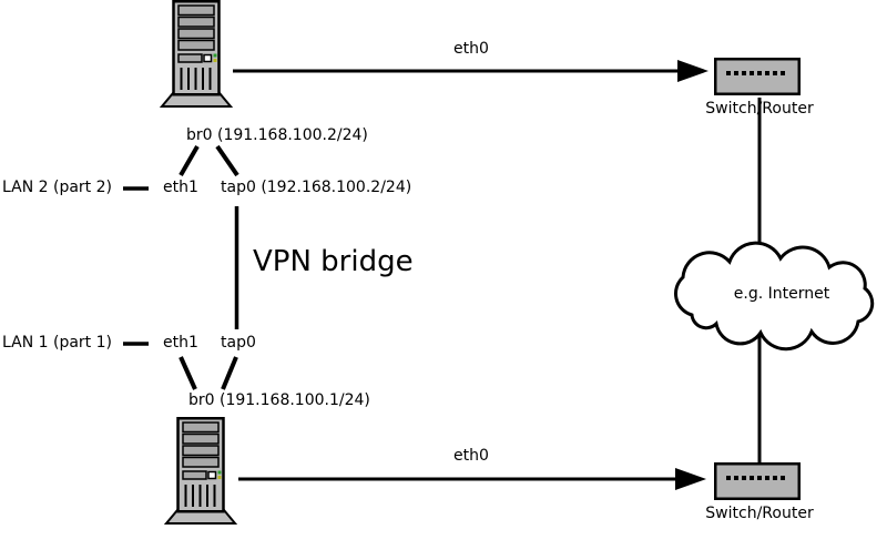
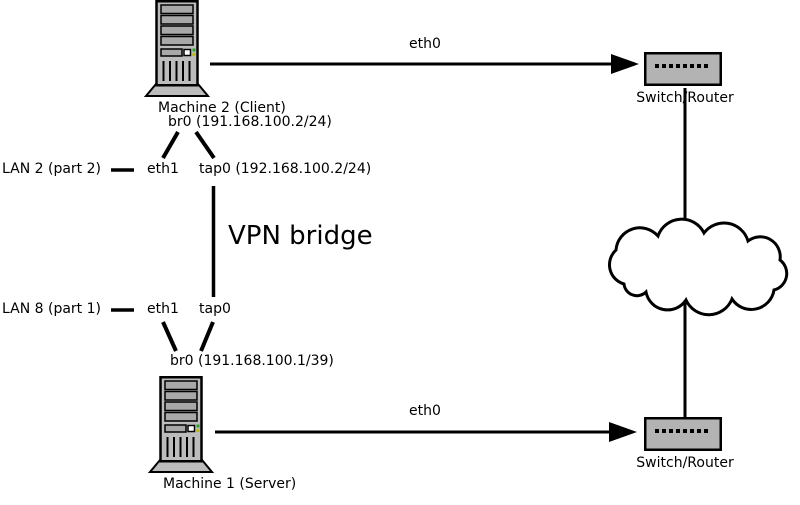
+ Machine 2 (Client)
  br0 (191.168.100.2/24)
  LAN 2 (part 2)
  eth1
  tap0 (192.168.100.2/24)
  VPN bridge
- LAN 1 (part 1)
+ LAN 8 (part 1)
  eth1
  tap0
- br0 (191.168.100.1/24)
+ br0 (191.168.100.1/39)
+ Machine 1 (Server)
  eth0
  eth0
  Switch/Router
  Switch/Router
- e.g. Internet
